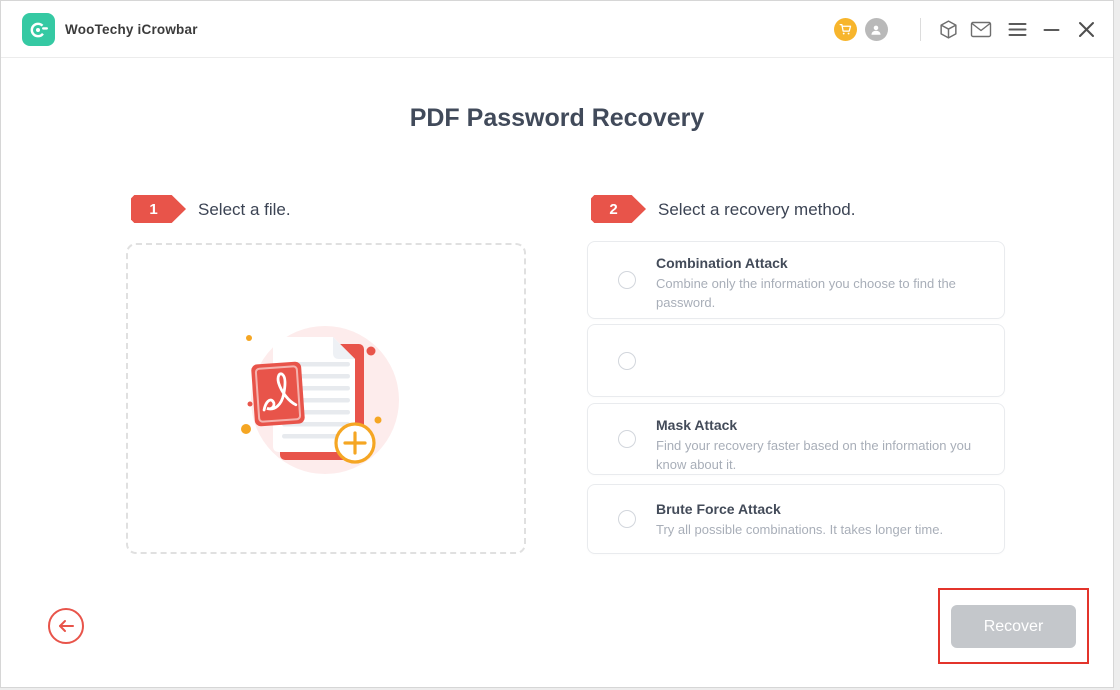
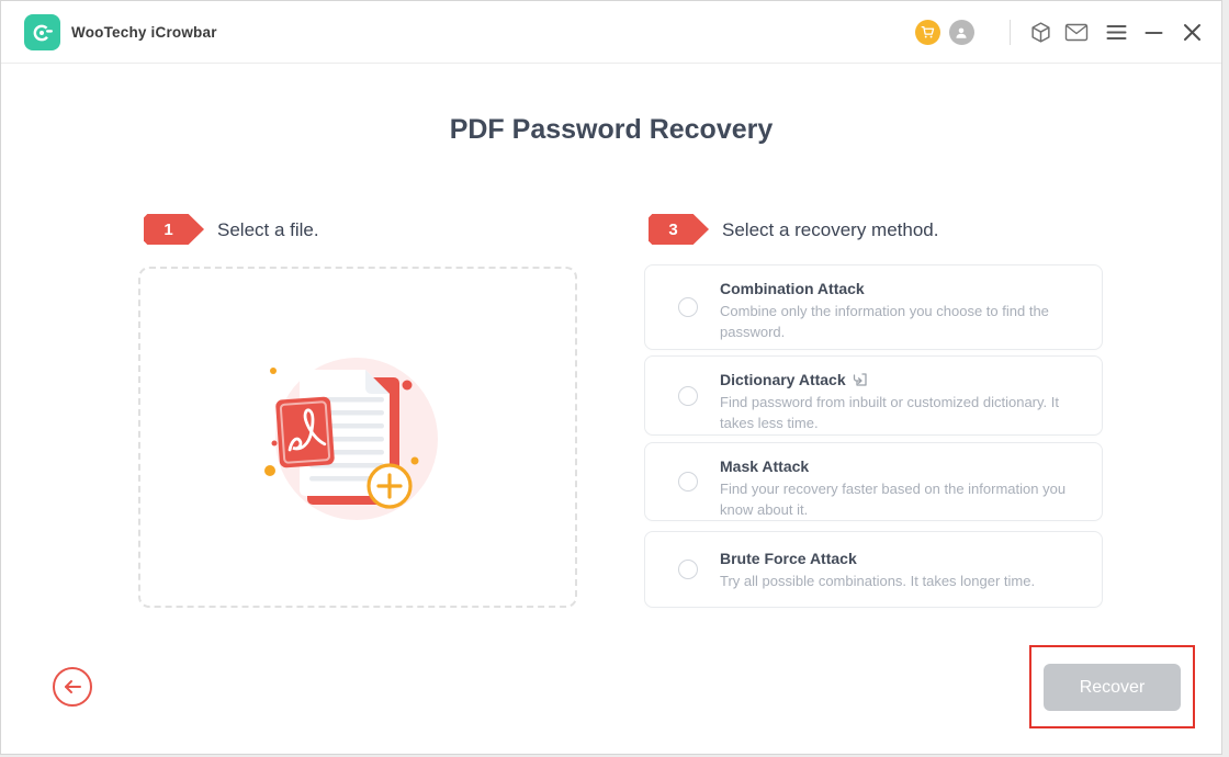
  WooTechy iCrowbar
  PDF Password Recovery
  1
  Select a file.
- 2
+ 3
  Select a recovery method.
  Combination Attack
  Combine only the information you choose to find the password.
+ Dictionary Attack
+ Find password from inbuilt or customized dictionary. It takes less time.
  Mask Attack
  Find your recovery faster based on the information you know about it.
  Brute Force Attack
  Try all possible combinations. It takes longer time.
  Recover
